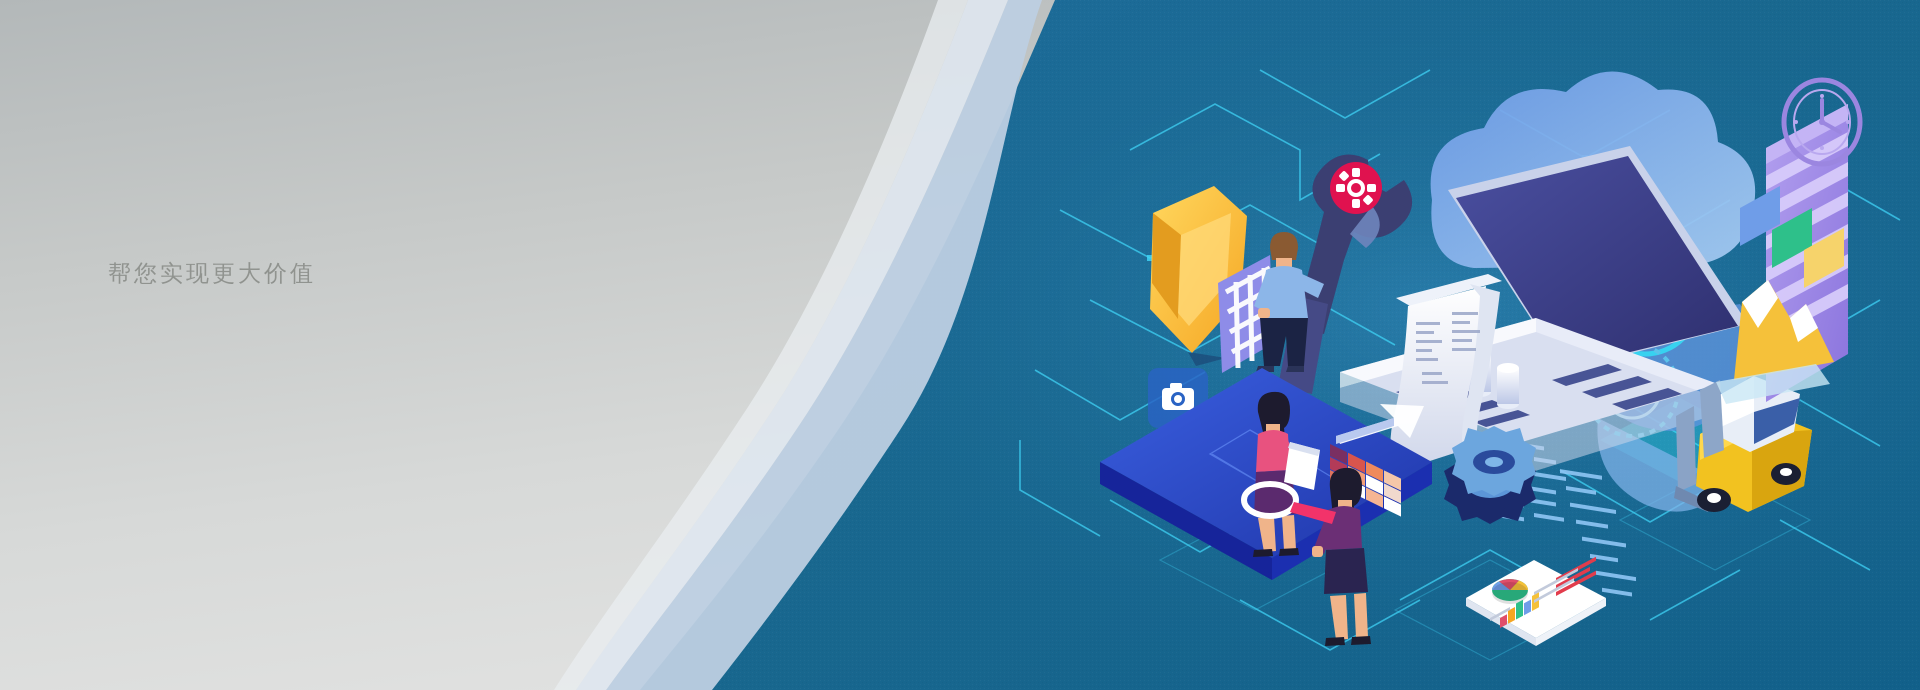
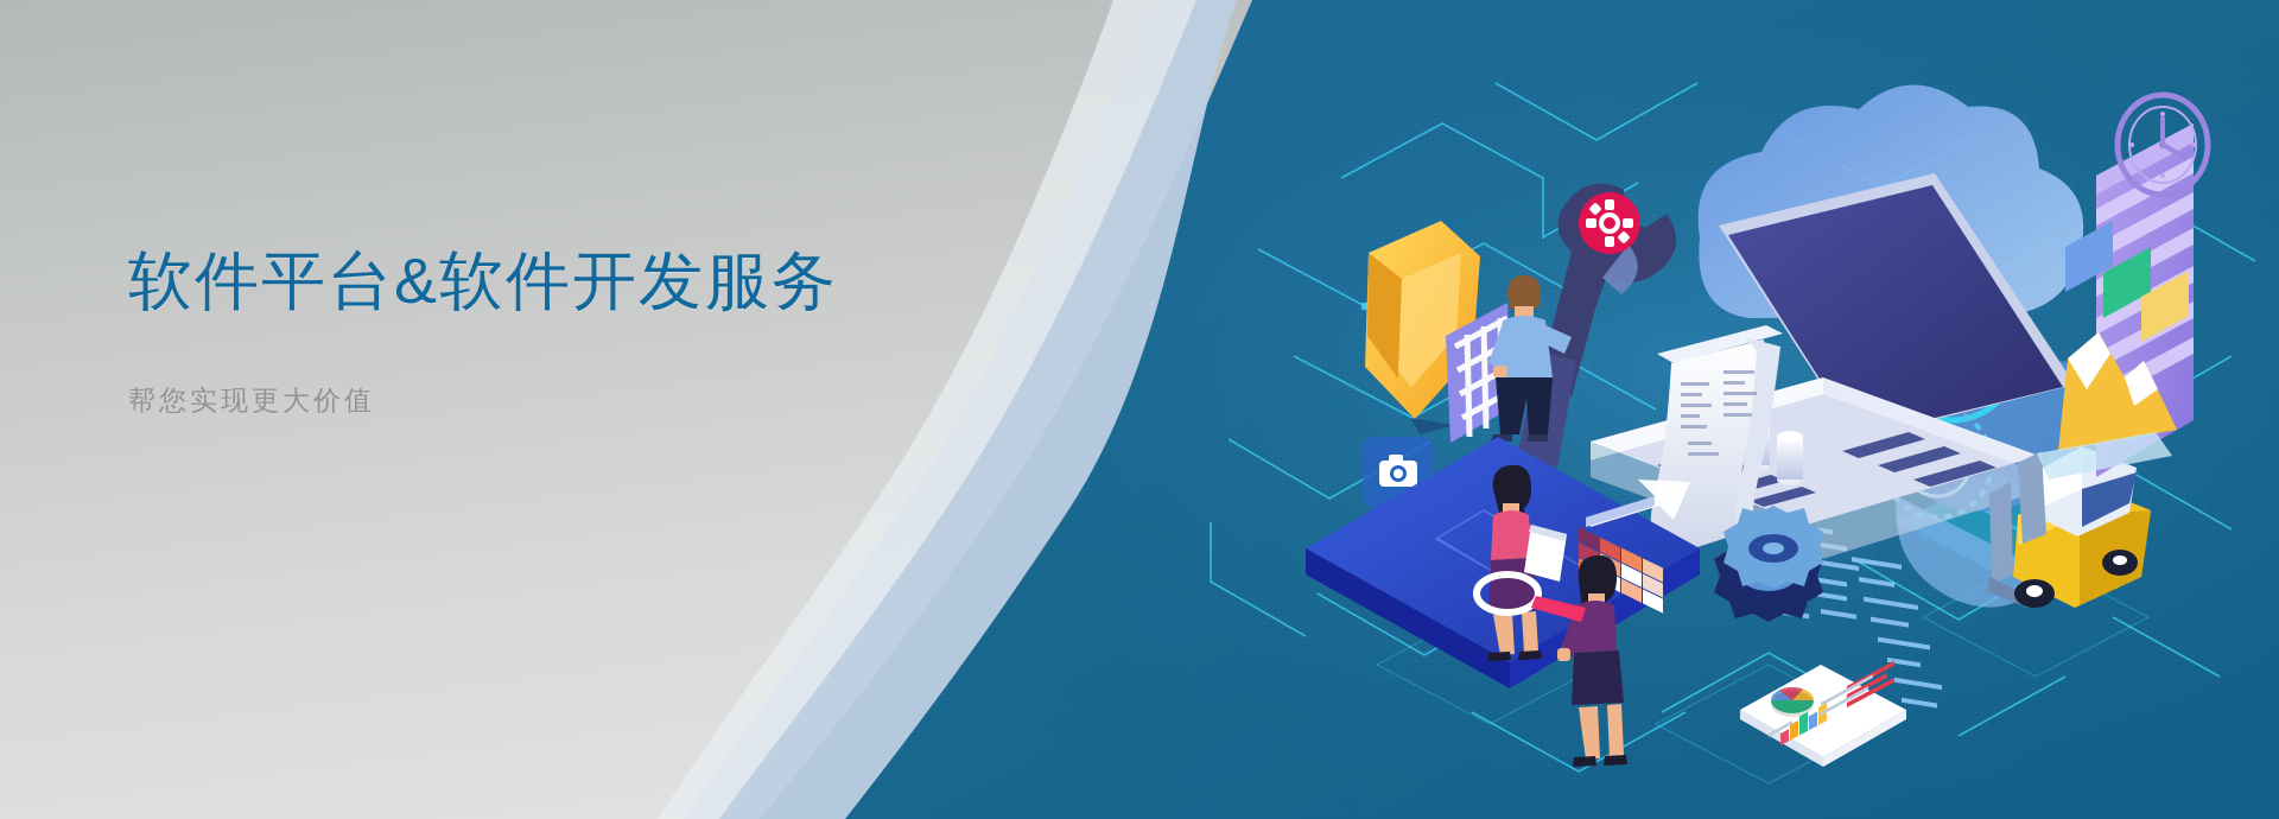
+ 软件平台&软件开发服务
  帮您实现更大价值
